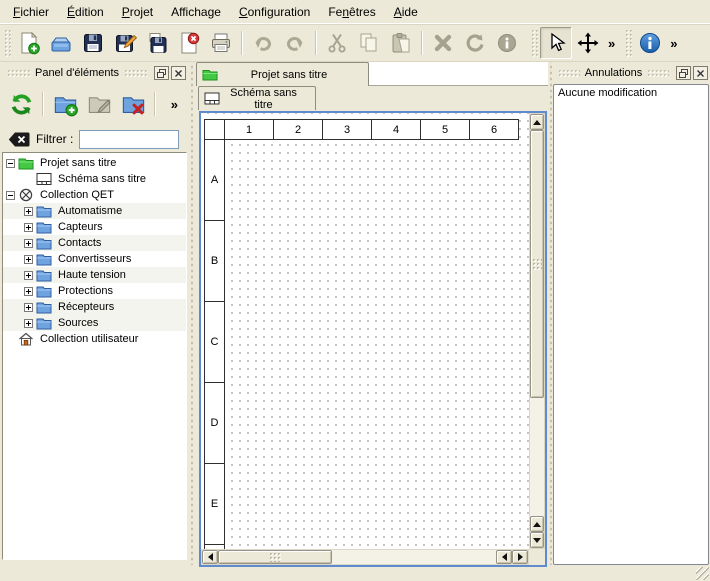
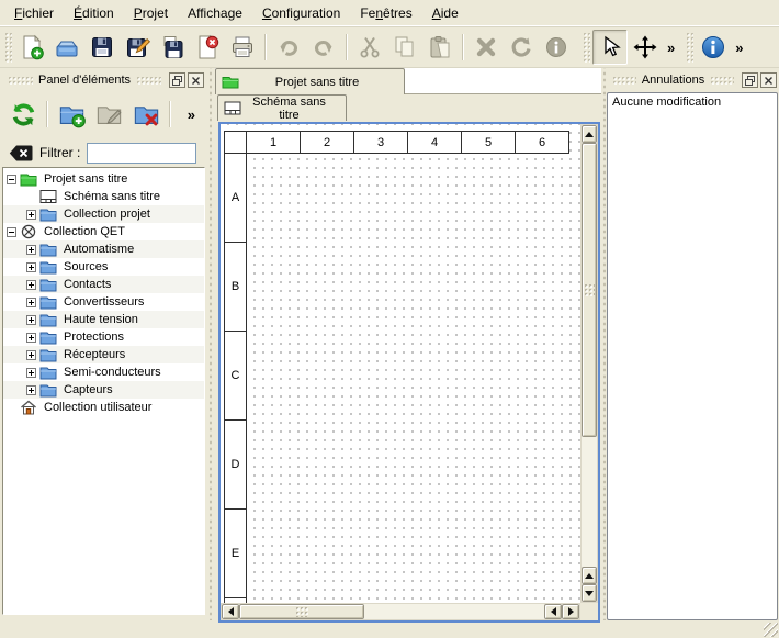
  Fichier
  Édition
  Projet
  Affichage
  Configuration
  Fenêtres
  Aide
  »
  »
  Panel d'éléments
  »
  Filtrer :
  Projet sans titre
  Schéma sans titre
+ Collection projet
  Collection QET
  Automatisme
- Capteurs
+ Sources
  Contacts
  Convertisseurs
  Haute tension
  Protections
  Récepteurs
+ Semi-conducteurs
- Sources
+ Capteurs
  Collection utilisateur
  Projet sans titre
  Schéma sans titre
  1
  2
  3
  4
  5
  6
  A
  B
  C
  D
  E
  Annulations
  Aucune modification
